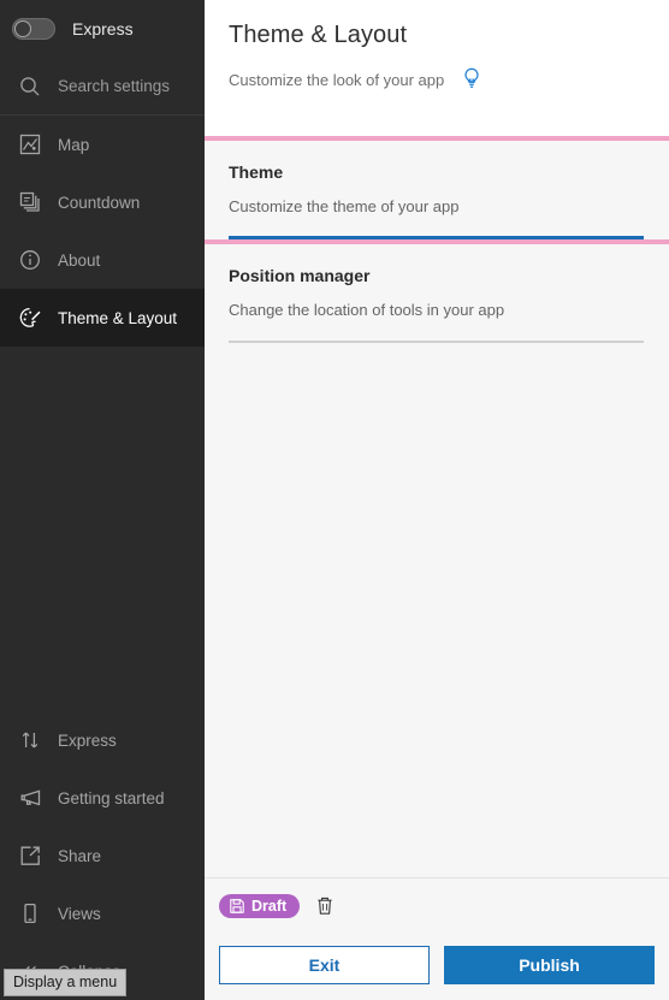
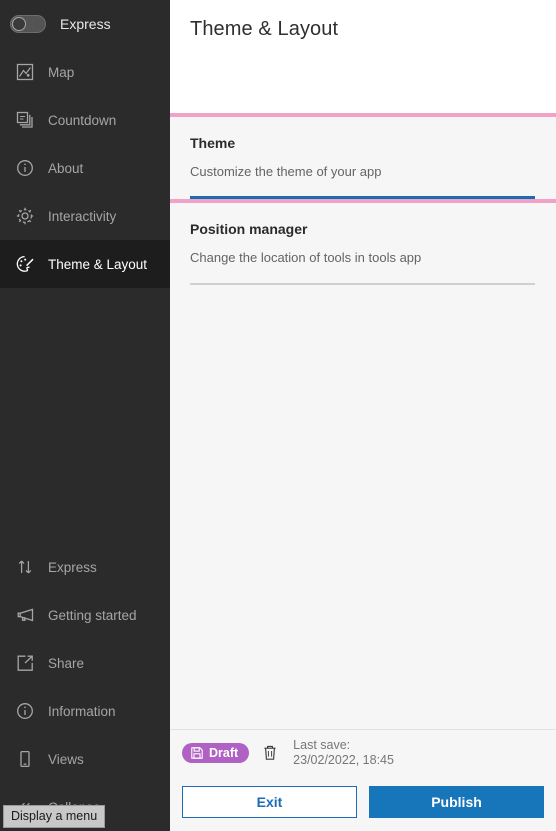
  Express
- Search settings
  Map
  Countdown
  About
+ Interactivity
  Theme & Layout
  Express
  Getting started
  Share
+ Information
  Views
  Display a menu
  Theme & Layout
- Customize the look of your app
  Theme
  Customize the theme of your app
  Position manager
- Change the location of tools in your app
+ Change the location of tools in tools app
  Draft
+ Last save:
+ 23/02/2022, 18:45
  Exit
  Publish
